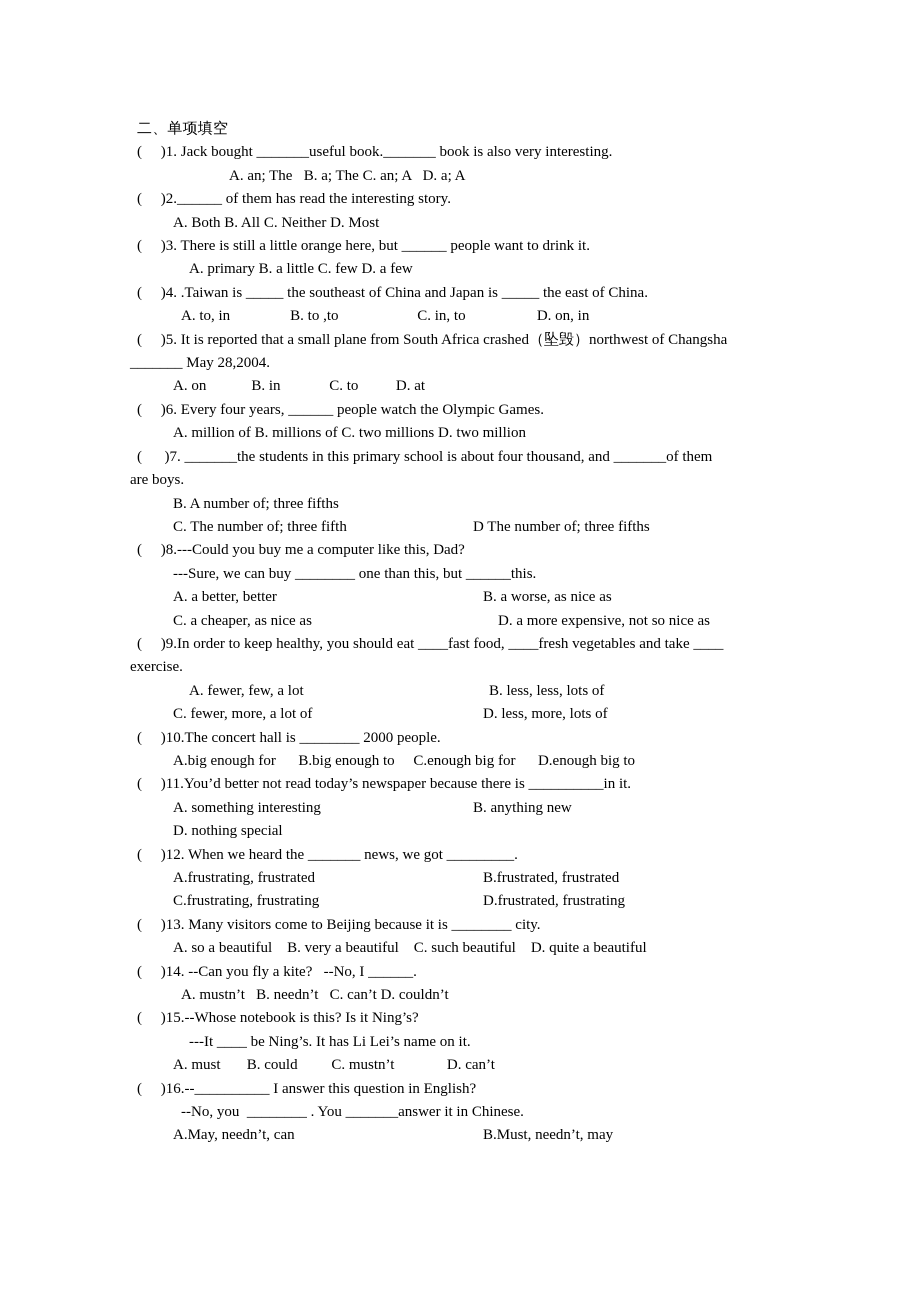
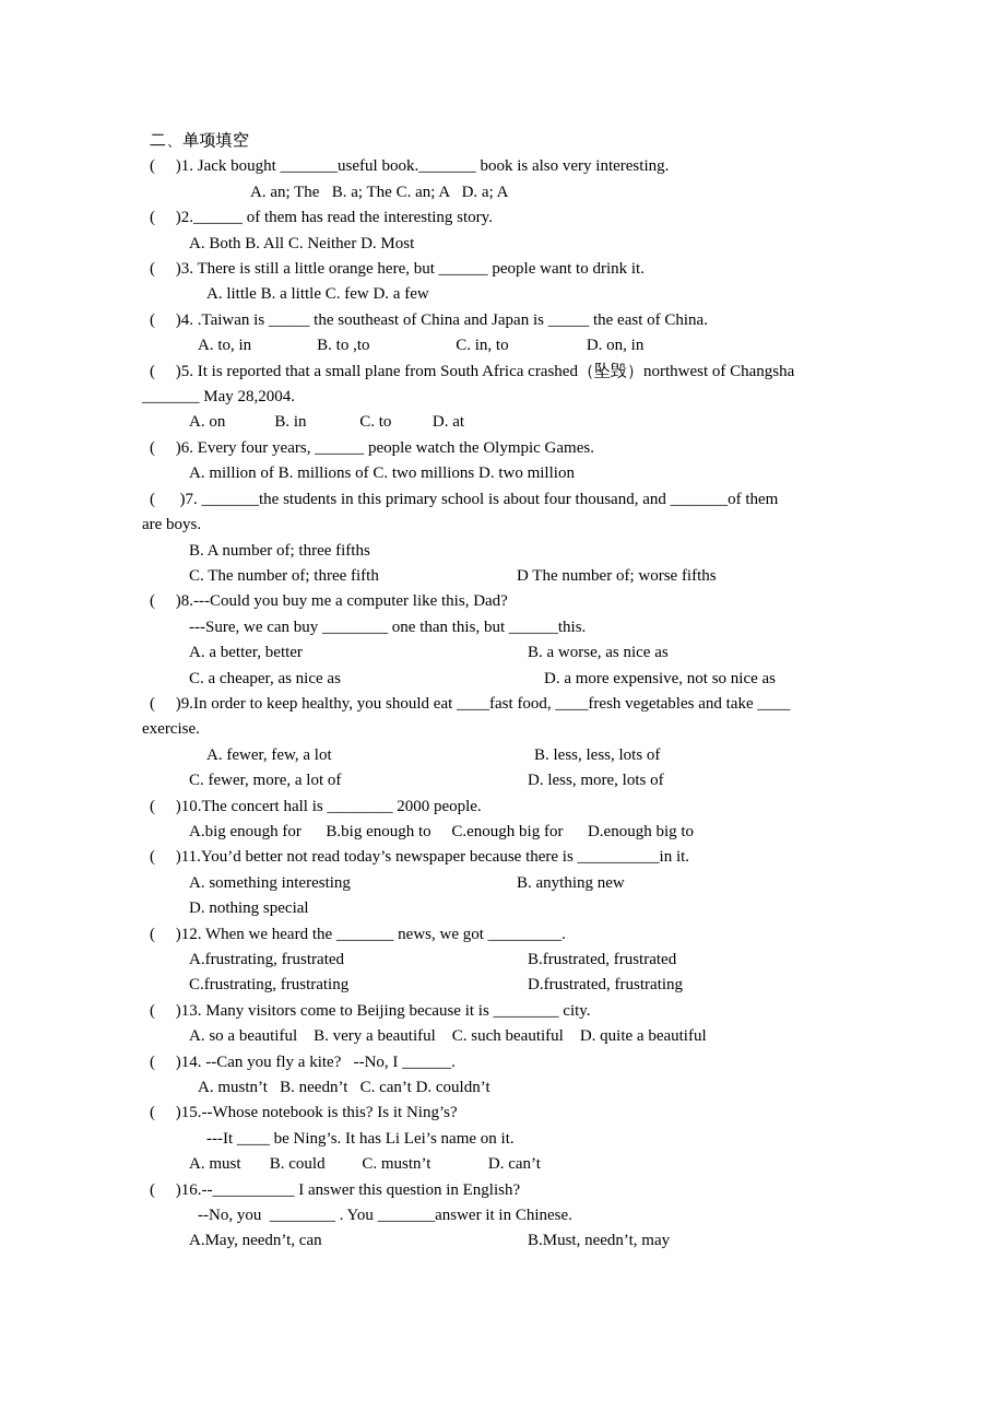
  二、单项填空
  ( )1. Jack bought _______useful book._______ book is also very interesting.
  A. an; The B. a; The C. an; A D. a; A
  ( )2.______ of them has read the interesting story.
  A. Both B. All C. Neither D. Most
  ( )3. There is still a little orange here, but ______ people want to drink it.
- A. primary B. a little C. few D. a few
+ A. little B. a little C. few D. a few
  ( )4. .Taiwan is _____ the southeast of China and Japan is _____ the east of China.
  A. to, in B. to ,to C. in, to D. on, in
  ( )5. It is reported that a small plane from South Africa crashed（坠毁）northwest of Changsha
  _______ May 28,2004.
  A. on B. in C. to D. at
  ( )6. Every four years, ______ people watch the Olympic Games.
  A. million of B. millions of C. two millions D. two million
  ( )7. _______the students in this primary school is about four thousand, and _______of them
  are boys.
  B. A number of; three fifths
  C. The number of; three fifth
- D The number of; three fifths
+ D The number of; worse fifths
  ( )8.---Could you buy me a computer like this, Dad?
  ---Sure, we can buy ________ one than this, but ______this.
  A. a better, better
  B. a worse, as nice as
  C. a cheaper, as nice as
  D. a more expensive, not so nice as
  ( )9.In order to keep healthy, you should eat ____fast food, ____fresh vegetables and take ____
  exercise.
  A. fewer, few, a lot
  B. less, less, lots of
  C. fewer, more, a lot of
  D. less, more, lots of
  ( )10.The concert hall is ________ 2000 people.
  A.big enough for B.big enough to C.enough big for D.enough big to
  ( )11.You’d better not read today’s newspaper because there is __________in it.
  A. something interesting
  B. anything new
  D. nothing special
  ( )12. When we heard the _______ news, we got _________.
  A.frustrating, frustrated
  B.frustrated, frustrated
  C.frustrating, frustrating
  D.frustrated, frustrating
  ( )13. Many visitors come to Beijing because it is ________ city.
  A. so a beautiful B. very a beautiful C. such beautiful D. quite a beautiful
  ( )14. --Can you fly a kite? --No, I ______.
  A. mustn’t B. needn’t C. can’t D. couldn’t
  ( )15.--Whose notebook is this? Is it Ning’s?
  ---It ____ be Ning’s. It has Li Lei’s name on it.
  A. must B. could C. mustn’t D. can’t
  ( )16.--__________ I answer this question in English?
  --No, you ________ . You _______answer it in Chinese.
  A.May, needn’t, can
  B.Must, needn’t, may
